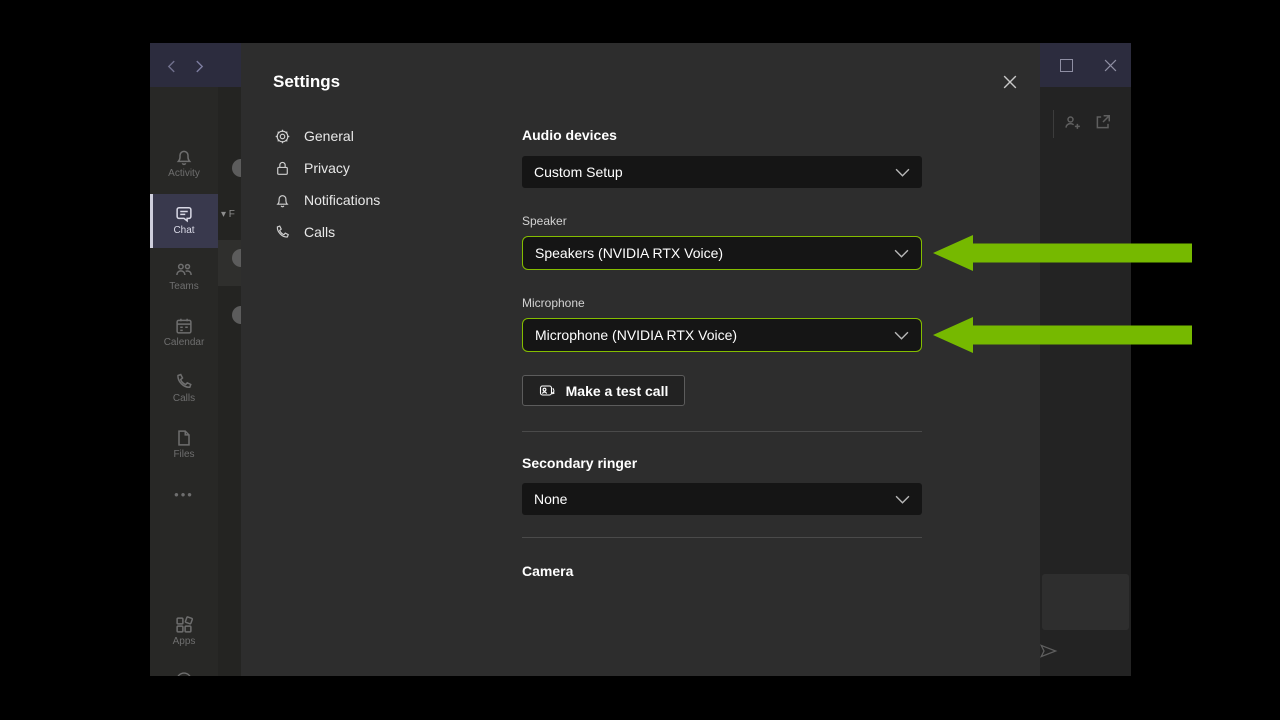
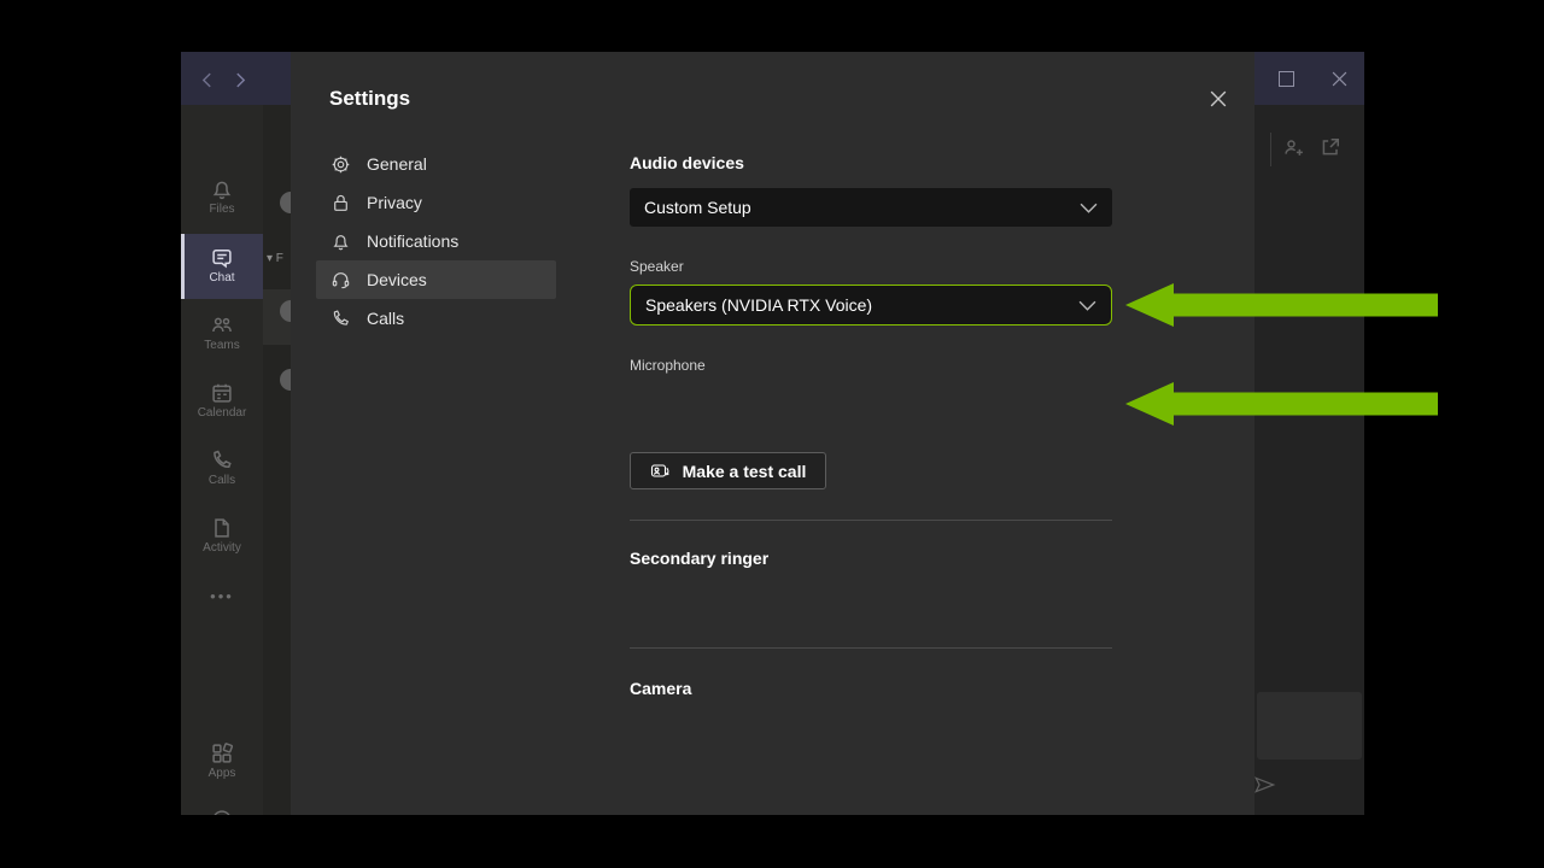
- Activity
+ Files
  Chat
  Teams
  Calendar
  Calls
- Files
+ Activity
  •••
  Apps
  ▾ F
  Settings
  General
  Privacy
  Notifications
+ Devices
  Calls
  Audio devices
  Custom Setup
  Speaker
  Speakers (NVIDIA RTX Voice)
  Microphone
- Microphone (NVIDIA RTX Voice)
  Make a test call
  Secondary ringer
- None
  Camera
